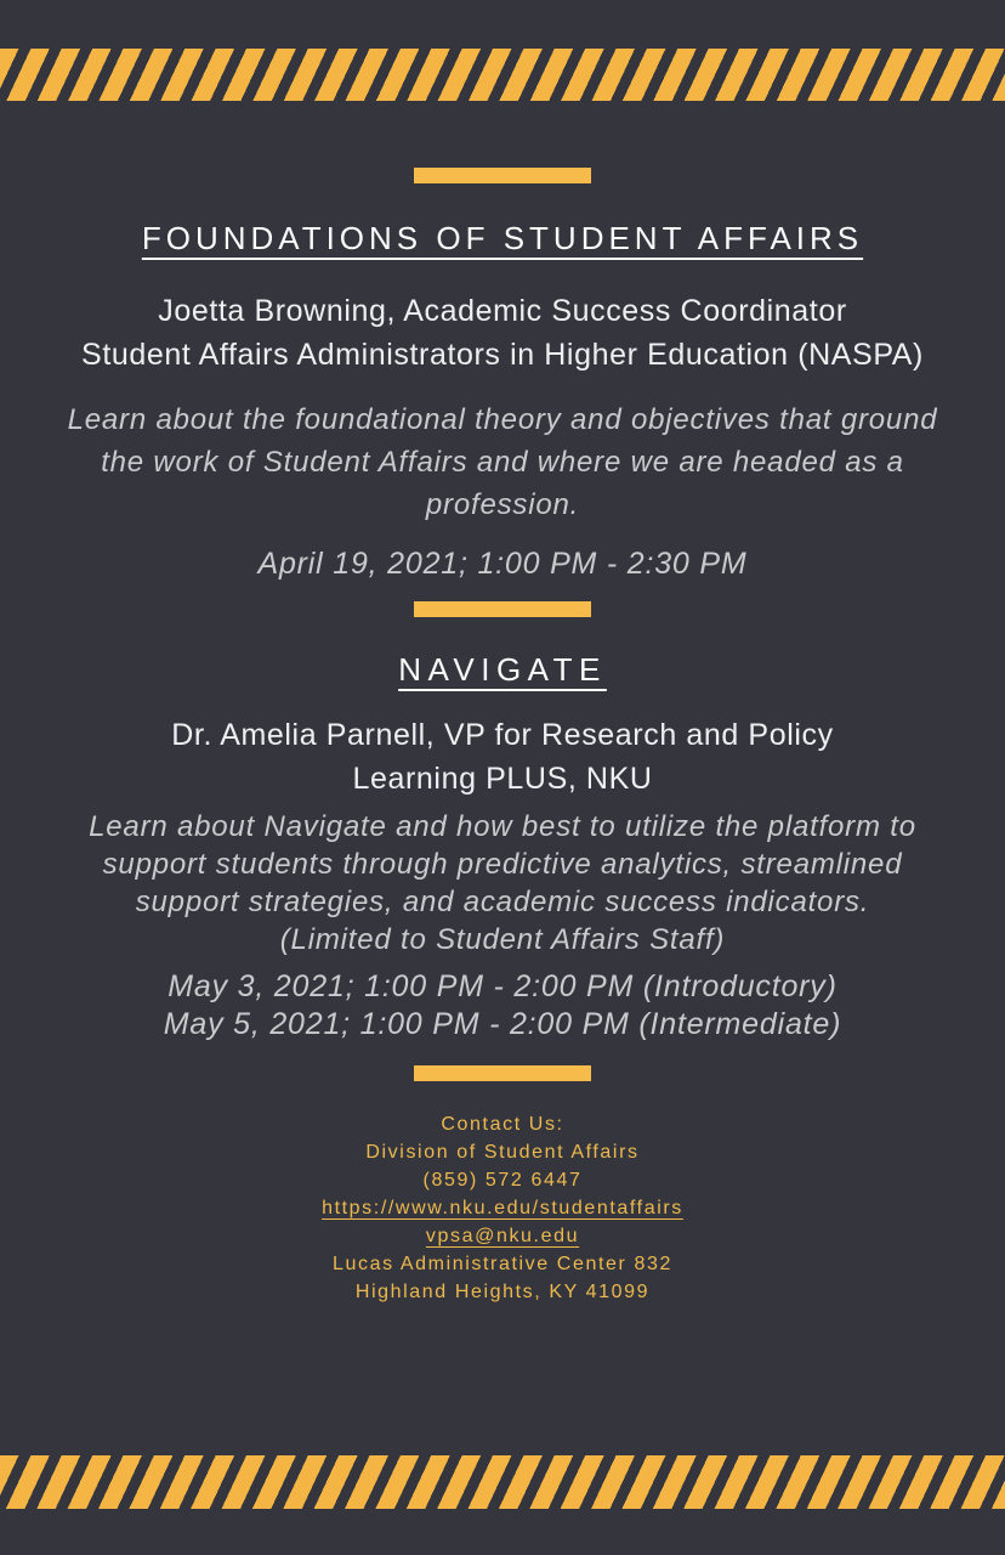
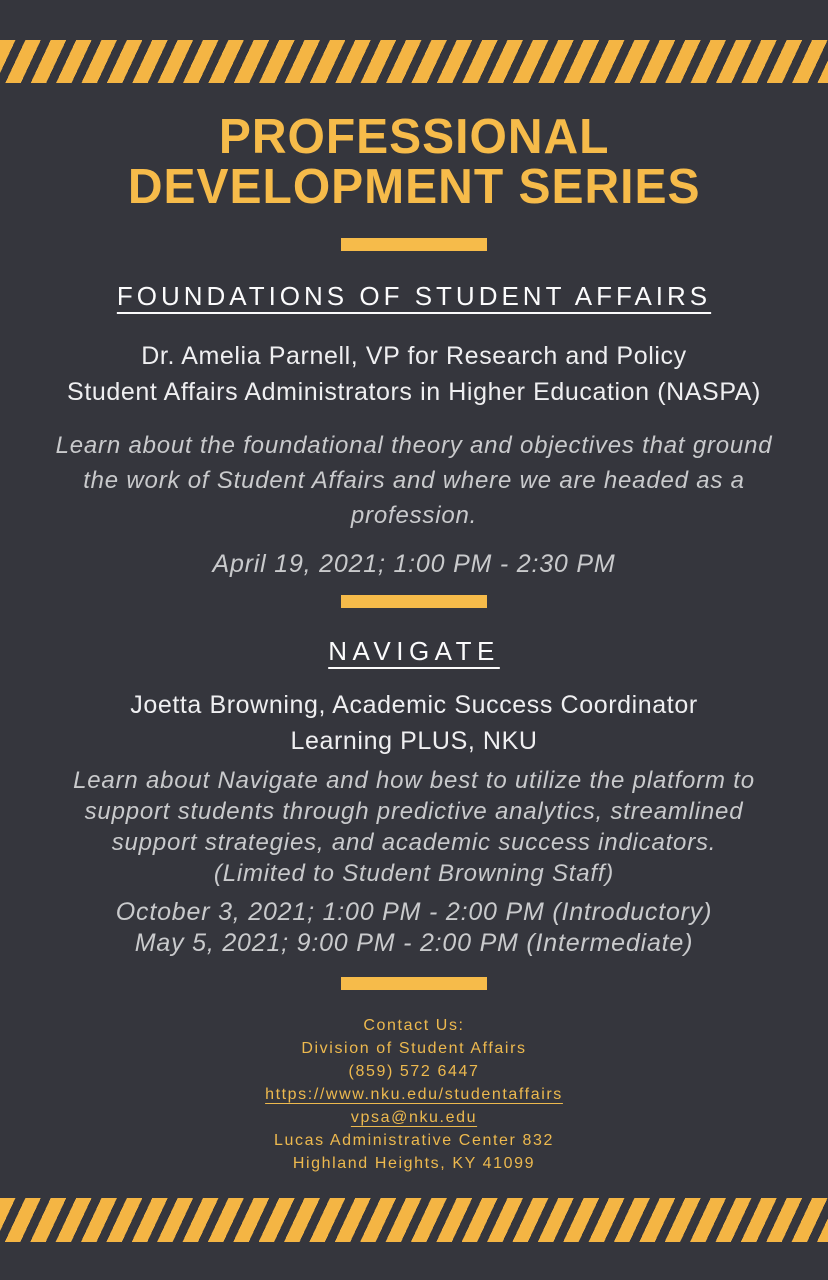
+ PROFESSIONAL
+ DEVELOPMENT SERIES
  FOUNDATIONS OF STUDENT AFFAIRS
- Joetta Browning, Academic Success Coordinator
+ Dr. Amelia Parnell, VP for Research and Policy
  Student Affairs Administrators in Higher Education (NASPA)
  Learn about the foundational theory and objectives that ground the work of Student Affairs and where we are headed as a profession.
  April 19, 2021; 1:00 PM - 2:30 PM
  NAVIGATE
- Dr. Amelia Parnell, VP for Research and Policy
+ Joetta Browning, Academic Success Coordinator
  Learning PLUS, NKU
  Learn about Navigate and how best to utilize the platform to support students through predictive analytics, streamlined support strategies, and academic success indicators.
- (Limited to Student Affairs Staff)
+ (Limited to Student Browning Staff)
- May 3, 2021; 1:00 PM - 2:00 PM (Introductory)
+ October 3, 2021; 1:00 PM - 2:00 PM (Introductory)
- May 5, 2021; 1:00 PM - 2:00 PM (Intermediate)
+ May 5, 2021; 9:00 PM - 2:00 PM (Intermediate)
  Contact Us:
  Division of Student Affairs
  (859) 572 6447
  https://www.nku.edu/studentaffairs
  vpsa@nku.edu
  Lucas Administrative Center 832
  Highland Heights, KY 41099
